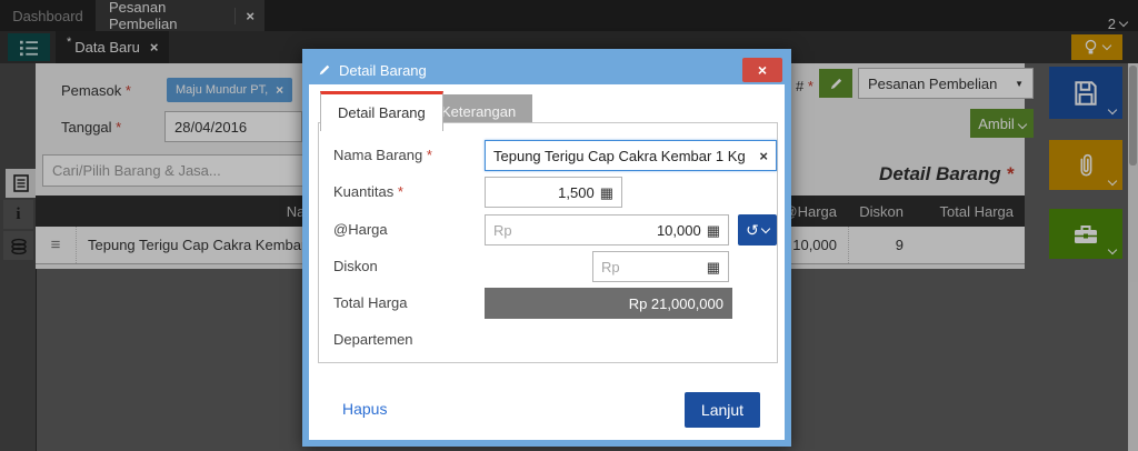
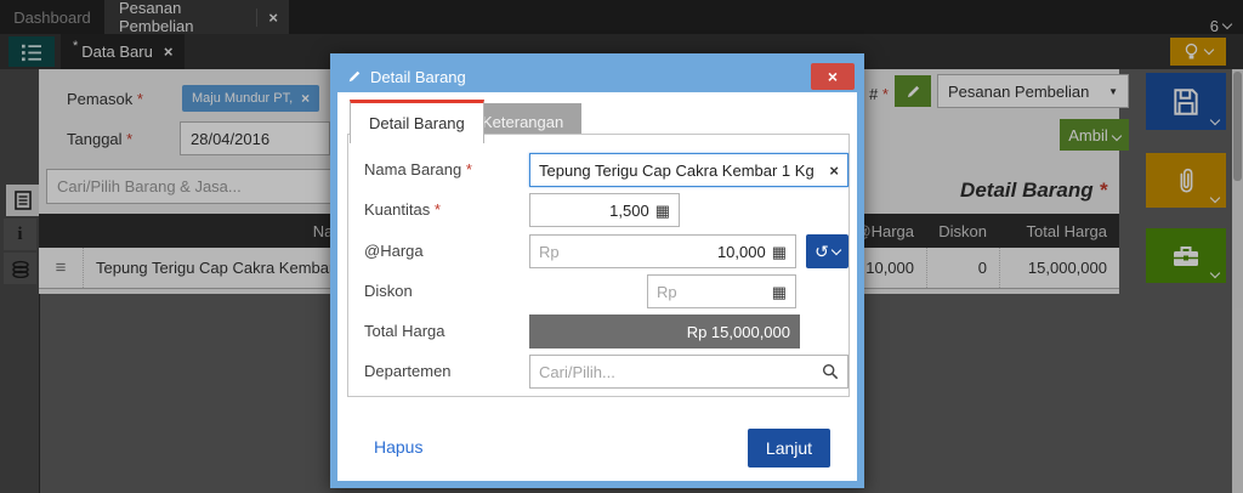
  Dashboard
  Pesanan Pembelian
  ×
- 2
+ 6
  *
  Data Baru
  ×
  i
  Pemasok *
  Maju Mundur PT,
  ×
  Tanggal *
  28/04/2016
  # *
  Pesanan Pembelian
  ▼
  Ambil
  Cari/Pilih Barang & Jasa...
  Detail Barang *
  Harga
  Diskon
  Total Harga
  ≡
  Tepung Terigu Cap Cakra Kemba
  10,000
- 9
+ 0
+ 15,000,000
  Detail Barang
  ×
  Detail Barang
  Keterangan
  Nama Barang *
  Tepung Terigu Cap Cakra Kembar 1 Kg
  ×
  Kuantitas *
  1,500
  ▦
  @Harga
  Rp
  10,000
  ▦
  ↺
  Diskon
  Rp
  ▦
  Total Harga
- Rp 21,000,000
+ Rp 15,000,000
  Departemen
+ Cari/Pilih...
  Hapus
  Lanjut
